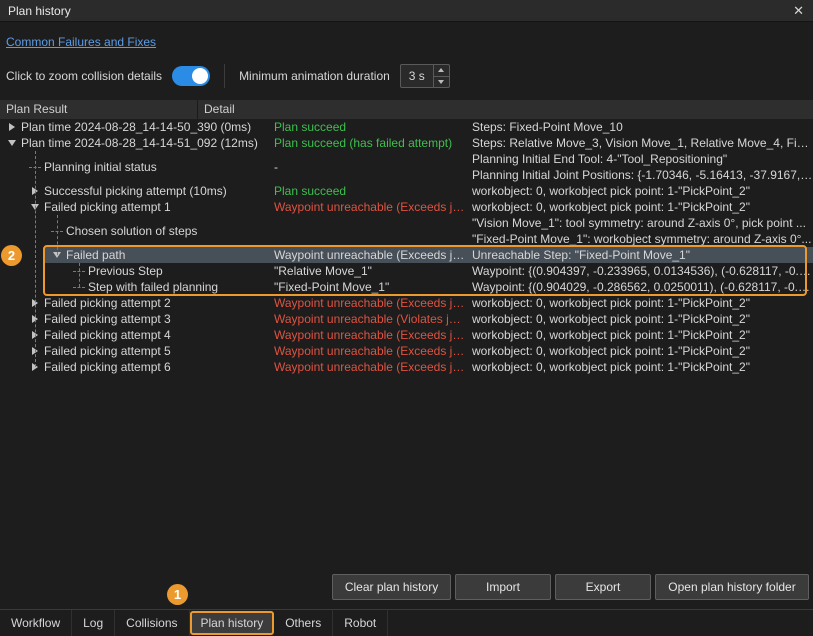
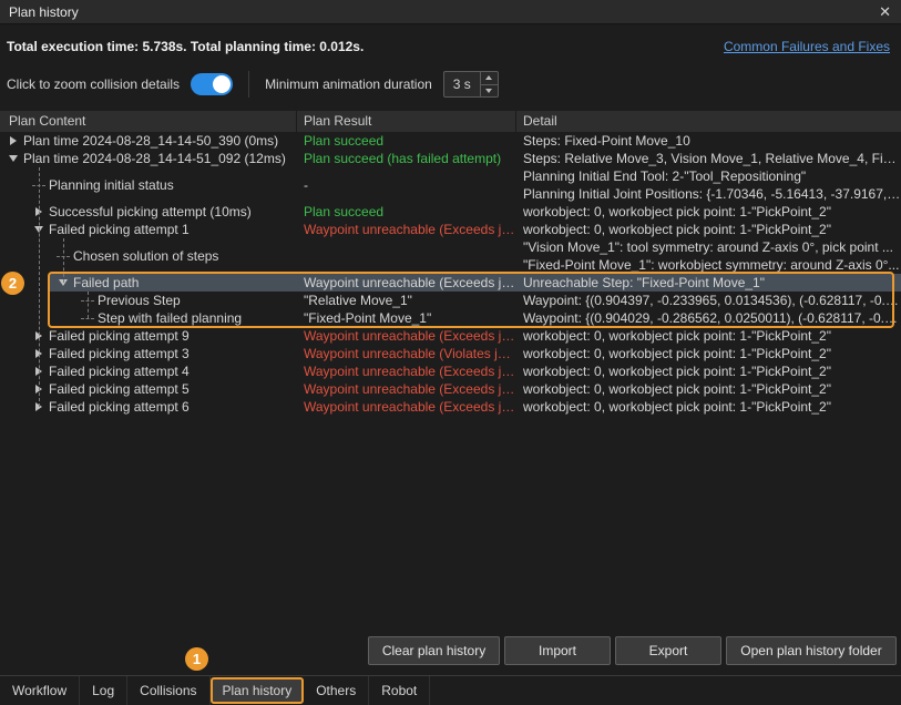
  Plan history
  ✕
+ Total execution time: 5.738s. Total planning time: 0.012s.
  Common Failures and Fixes
  Click to zoom collision details
  Minimum animation duration
  3 s
+ Plan Content
  Plan Result
  Detail
  Plan time 2024-08-28_14-14-50_390 (0ms)
  Plan succeed
  Steps: Fixed-Point Move_10
  Plan time 2024-08-28_14-14-51_092 (12ms)
  Plan succeed (has failed attempt)
  Steps: Relative Move_3, Vision Move_1, Relative Move_4, Fixe.
  Planning initial status
  -
- Planning Initial End Tool: 4-"Tool_Repositioning"
+ Planning Initial End Tool: 2-"Tool_Repositioning"
  Planning Initial Joint Positions: {-1.70346, -5.16413, -37.9167, ...
  Successful picking attempt (10ms)
  Plan succeed
  workobject: 0, workobject pick point: 1-"PickPoint_2"
  Failed picking attempt 1
  Waypoint unreachable (Exceeds joi.
  workobject: 0, workobject pick point: 1-"PickPoint_2"
  Chosen solution of steps
  "Vision Move_1": tool symmetry: around Z-axis 0°, pick point ...
  "Fixed-Point Move_1": workobject symmetry: around Z-axis 0°...
  Failed path
  Waypoint unreachable (Exceeds joi.
  Unreachable Step: "Fixed-Point Move_1"
  Previous Step
  "Relative Move_1"
  Waypoint: {(0.904397, -0.233965, 0.0134536), (-0.628117, -0.3..
  Step with failed planning
  "Fixed-Point Move_1"
  Waypoint: {(0.904029, -0.286562, 0.0250011), (-0.628117, -0.3..
- Failed picking attempt 2
+ Failed picking attempt 9
  Waypoint unreachable (Exceeds joi.
  workobject: 0, workobject pick point: 1-"PickPoint_2"
  Failed picking attempt 3
  Waypoint unreachable (Violates joi..
  workobject: 0, workobject pick point: 1-"PickPoint_2"
  Failed picking attempt 4
  Waypoint unreachable (Exceeds joi.
  workobject: 0, workobject pick point: 1-"PickPoint_2"
  Failed picking attempt 5
  Waypoint unreachable (Exceeds joi.
  workobject: 0, workobject pick point: 1-"PickPoint_2"
  Failed picking attempt 6
  Waypoint unreachable (Exceeds joi.
  workobject: 0, workobject pick point: 1-"PickPoint_2"
  2
  Clear plan history
  Import
  Export
  Open plan history folder
  1
  Workflow
  Log
  Collisions
  Plan history
  Others
  Robot
